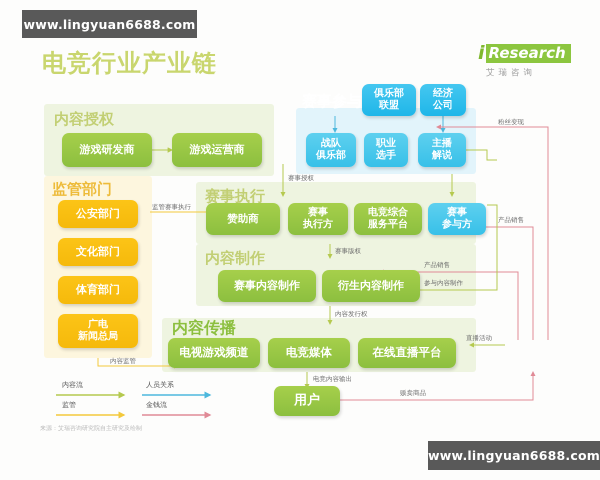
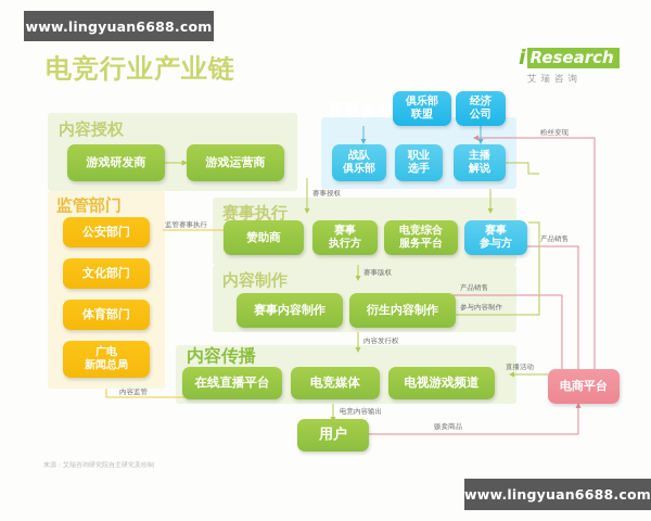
  www.lingyuan6688.com
  www.lingyuan6688.com
  电竞行业产业链
  i
  Research
  艾瑞咨询
  内容授权
  监管部门
  赛事参与
  赛事执行
  内容制作
  内容传播
  游戏研发商
  游戏运营商
  公安部门
  文化部门
  体育部门
  广电
  新闻总局
  俱乐部
  联盟
  经济
  公司
  战队
  俱乐部
  职业
  选手
  主播
  解说
  赞助商
  赛事
  执行方
  电竞综合
  服务平台
  赛事
  参与方
  赛事内容制作
  衍生内容制作
- 电视游戏频道
+ 在线直播平台
  电竞媒体
- 在线直播平台
+ 电视游戏频道
  用户
+ 电商平台
  监管赛事执行
  赛事授权
  赛事版权
  内容监管
  内容发行权
  电竞内容输出
  粉丝变现
  产品销售
  产品销售
  参与内容制作
  直播活动
  贩卖商品
- 内容流
- 人员关系
- 监管
- 金钱流
